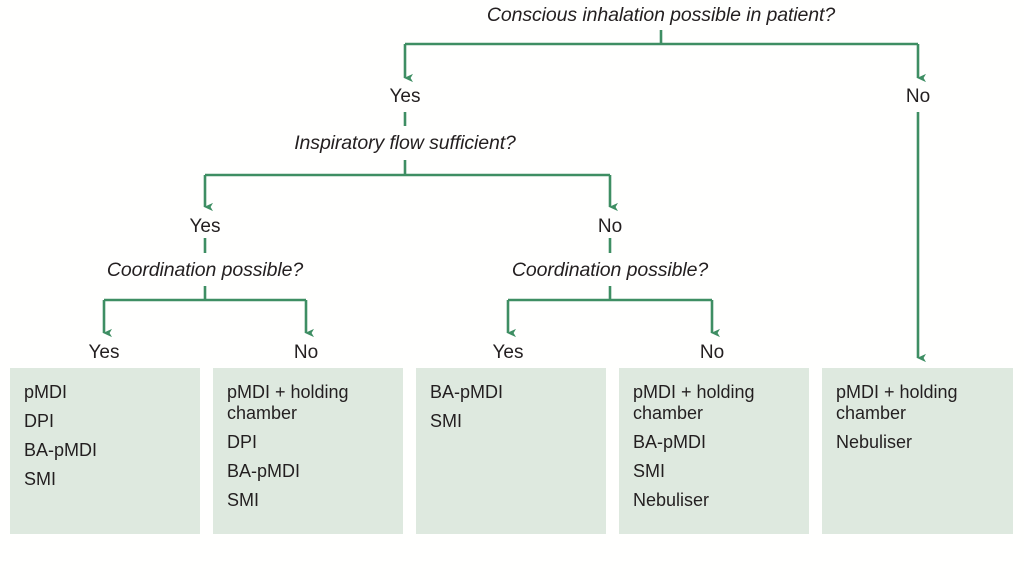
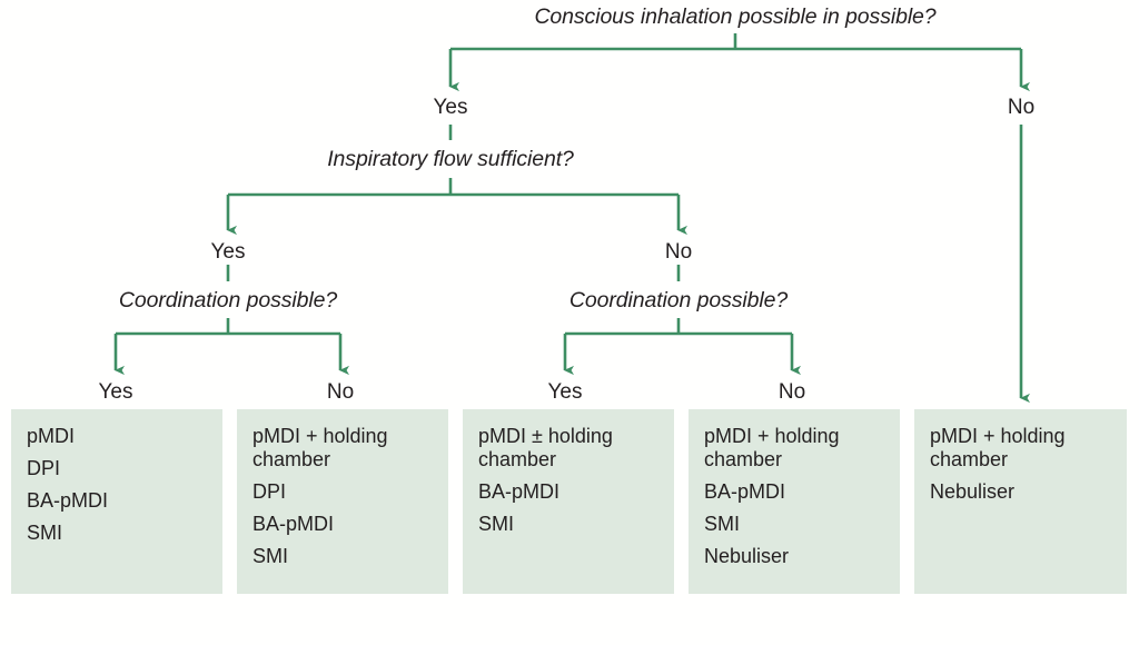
- Conscious inhalation possible in patient?
+ Conscious inhalation possible in possible?
  Inspiratory flow sufficient?
  Coordination possible?
  Coordination possible?
  Yes
  No
  Yes
  No
  Yes
  No
  Yes
  No
  pMDI
  DPI
  BA-pMDI
  SMI
  pMDI + holding chamber
  DPI
  BA-pMDI
  SMI
+ pMDI ± holding chamber
  BA-pMDI
  SMI
  pMDI + holding chamber
  BA-pMDI
  SMI
  Nebuliser
  pMDI + holding chamber
  Nebuliser
